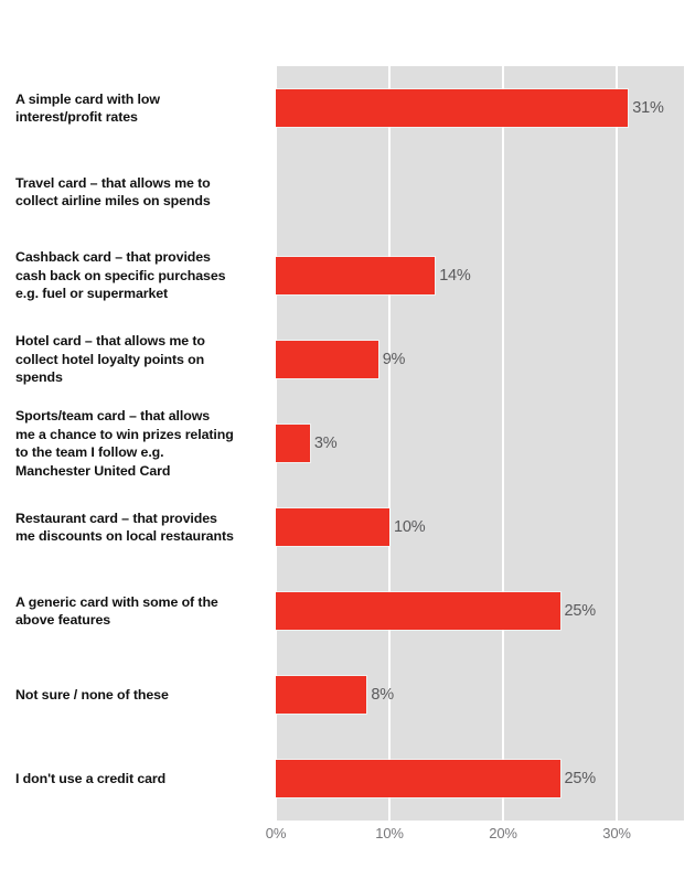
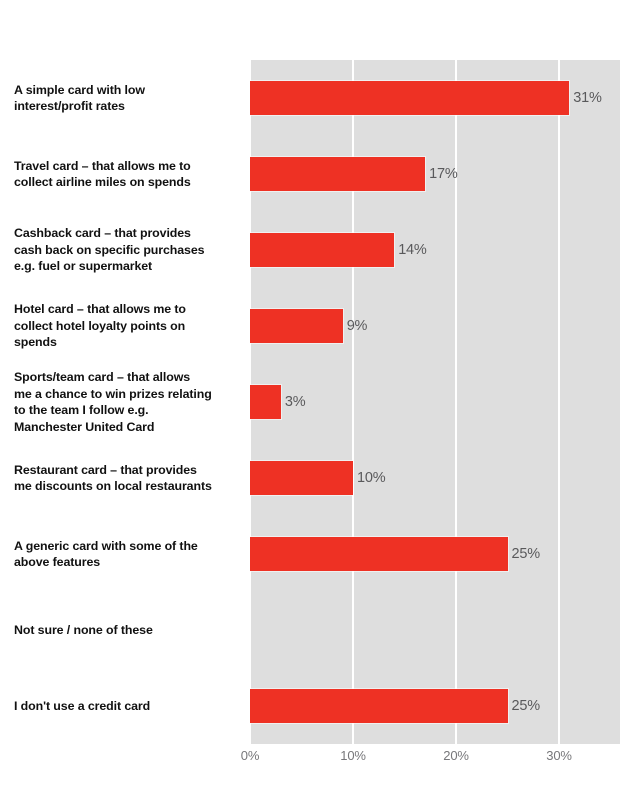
  A simple card with low
  interest/profit rates
  31%
  Travel card – that allows me to
  collect airline miles on spends
+ 17%
  Cashback card – that provides
  cash back on specific purchases
  e.g. fuel or supermarket
  14%
  Hotel card – that allows me to
  collect hotel loyalty points on
  spends
  9%
  Sports/team card – that allows
  me a chance to win prizes relating
  to the team I follow e.g.
  Manchester United Card
  3%
  Restaurant card – that provides
  me discounts on local restaurants
  10%
  A generic card with some of the
  above features
  25%
  Not sure / none of these
- 8%
  I don't use a credit card
  25%
  0%
  10%
  20%
  30%
